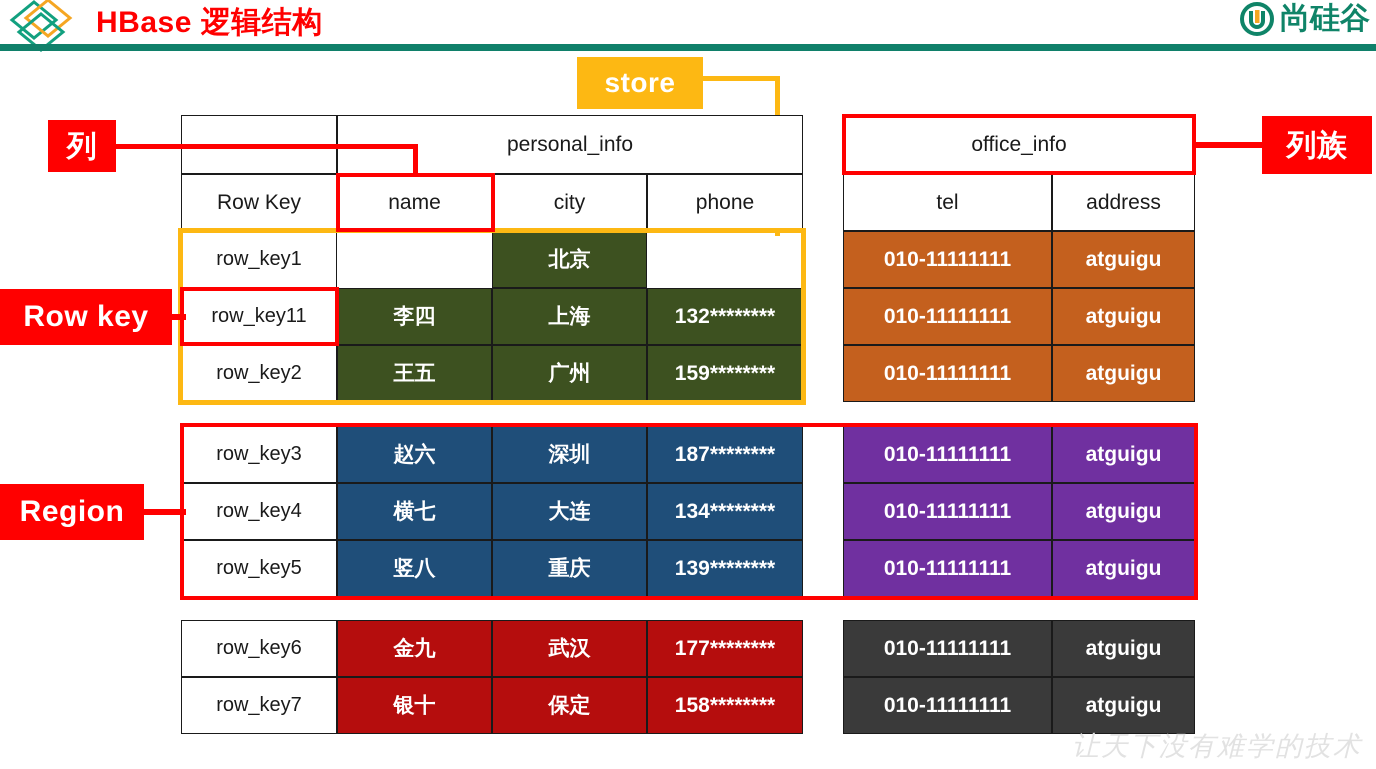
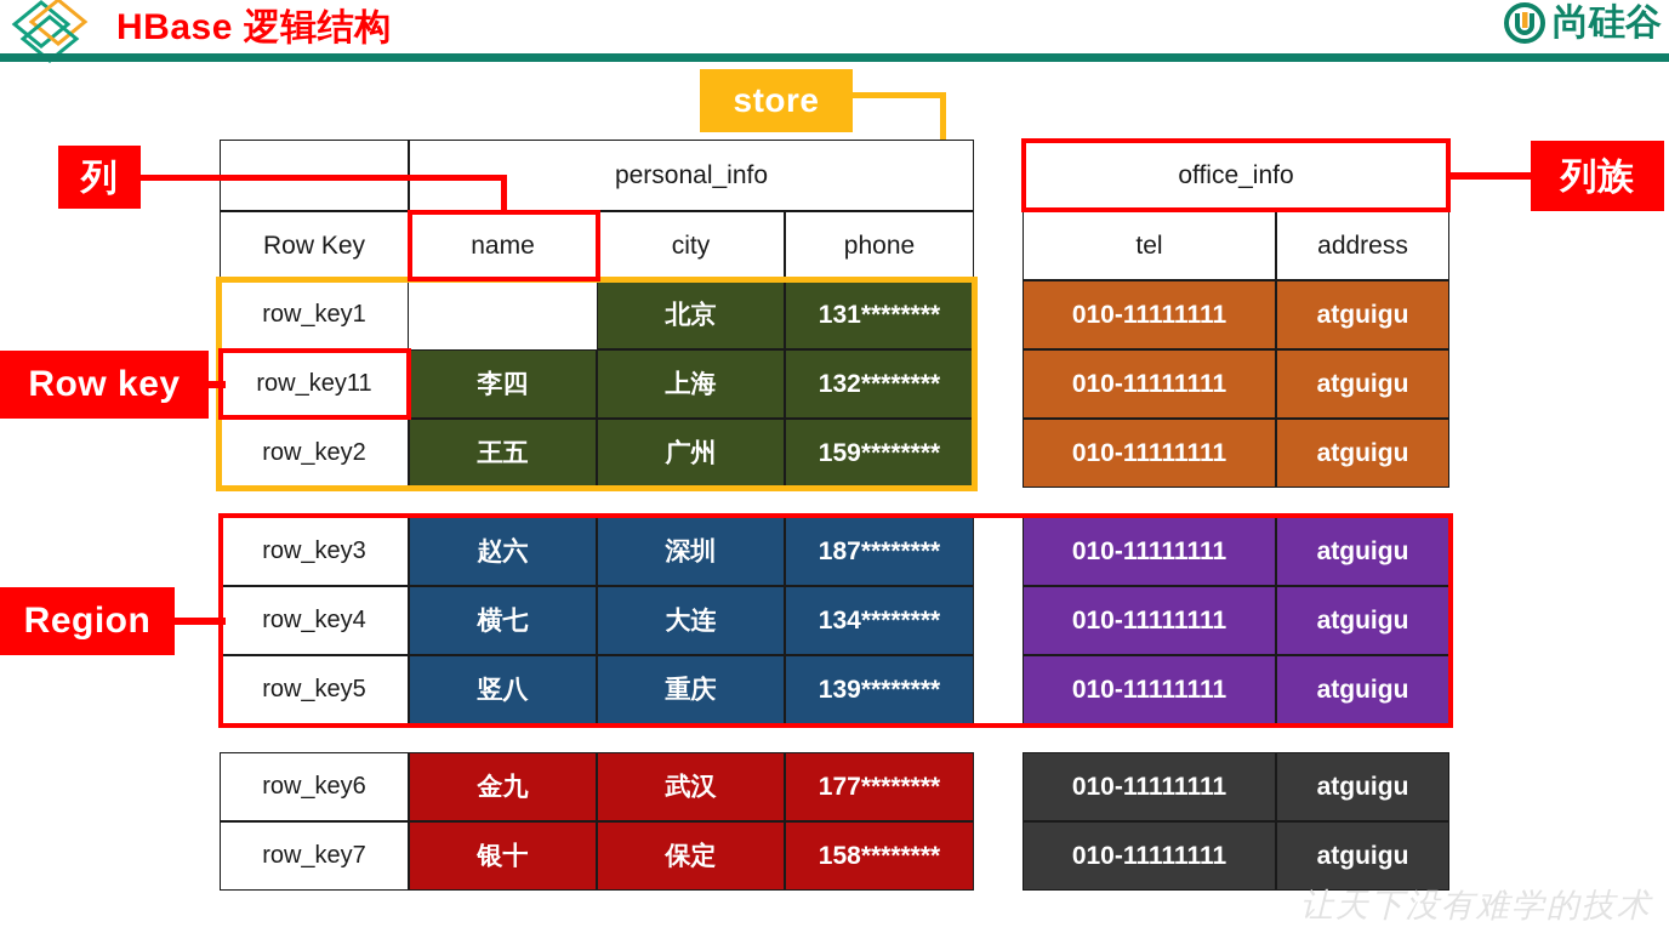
  HBase 逻辑结构
  尚硅谷
  store
  personal_info
  office_info
  Row Key
  name
  city
  phone
  tel
  address
  row_key1
  北京
+ 131********
  010-11111111
  atguigu
  row_key11
  李四
  上海
  132********
  010-11111111
  atguigu
  row_key2
  王五
  广州
  159********
  010-11111111
  atguigu
  row_key3
  赵六
  深圳
  187********
  010-11111111
  atguigu
  row_key4
  横七
  大连
  134********
  010-11111111
  atguigu
  row_key5
  竖八
  重庆
  139********
  010-11111111
  atguigu
  row_key6
  金九
  武汉
  177********
  010-11111111
  atguigu
  row_key7
  银十
  保定
  158********
  010-11111111
  atguigu
  列
  Row key
  Region
  列族
  让天下没有难学的技术
